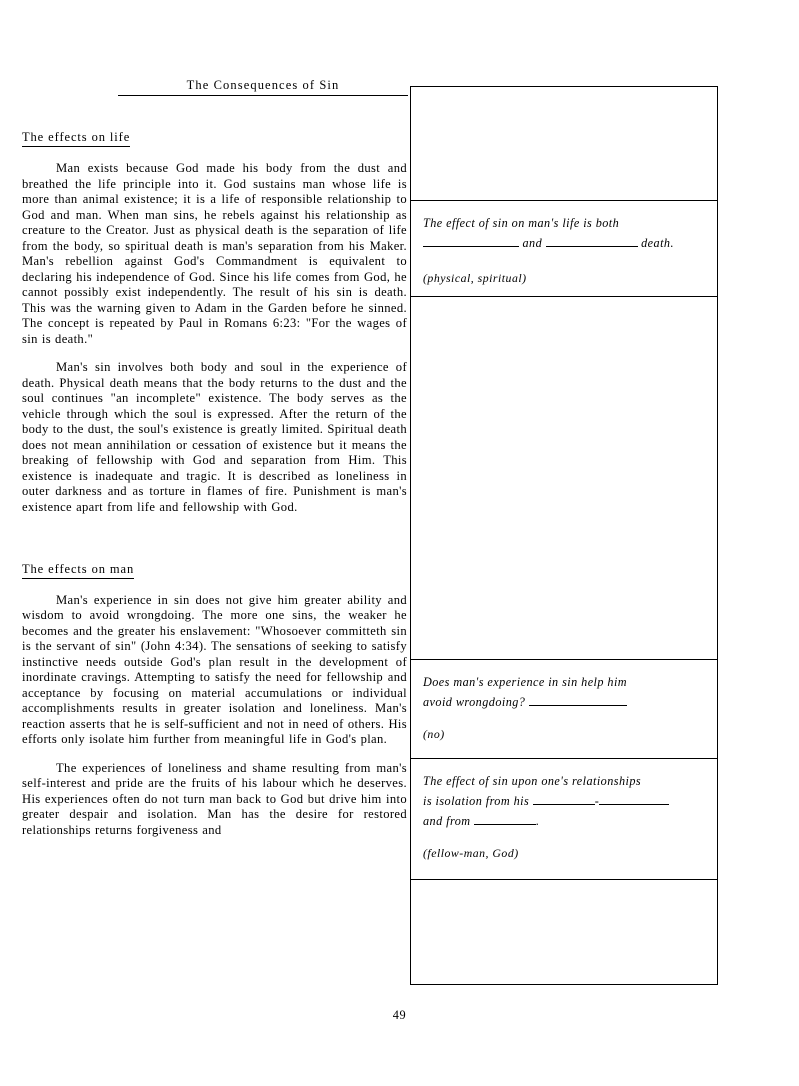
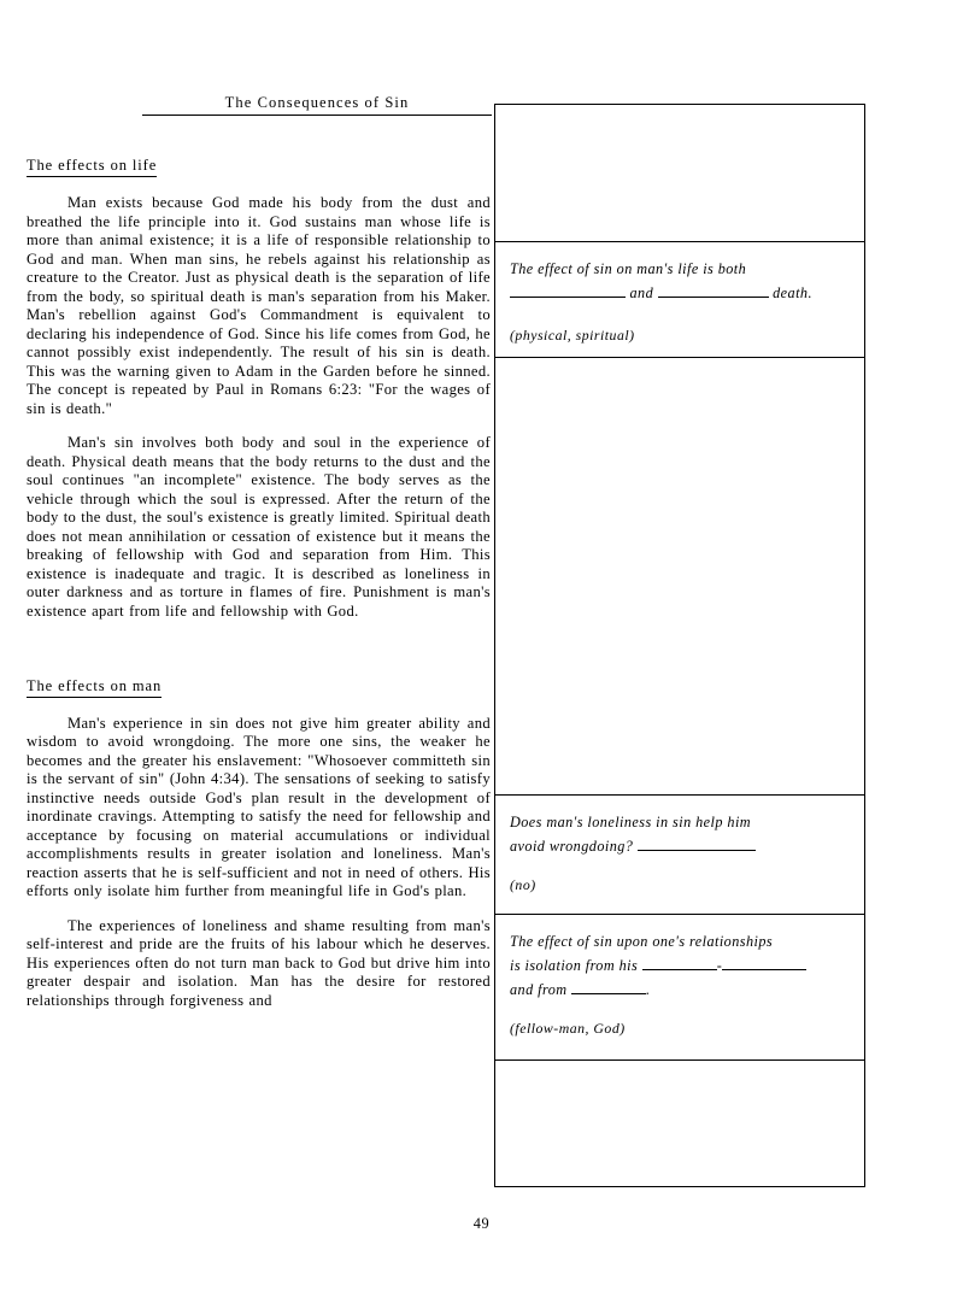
  The Consequences of Sin
  The effects on life
  Man exists because God made his body from the dust and breathed the life principle into it. God sustains man whose life is more than animal existence; it is a life of responsible relationship to God and man. When man sins, he rebels against his relationship as creature to the Creator. Just as physical death is the separation of life from the body, so spiritual death is man's separation from his Maker. Man's rebellion against God's Commandment is equivalent to declaring his independence of God. Since his life comes from God, he cannot possibly exist independently. The result of his sin is death. This was the warning given to Adam in the Garden before he sinned. The concept is repeated by Paul in Romans 6:23: "For the wages of sin is death."
  Man's sin involves both body and soul in the experience of death. Physical death means that the body returns to the dust and the soul continues "an incomplete" existence. The body serves as the vehicle through which the soul is expressed. After the return of the body to the dust, the soul's existence is greatly limited. Spiritual death does not mean annihilation or cessation of existence but it means the breaking of fellowship with God and separation from Him. This existence is inadequate and tragic. It is described as loneliness in outer darkness and as torture in flames of fire. Punishment is man's existence apart from life and fellowship with God.
  The effects on man
  Man's experience in sin does not give him greater ability and wisdom to avoid wrongdoing. The more one sins, the weaker he becomes and the greater his enslavement: "Whosoever committeth sin is the servant of sin" (John 4:34). The sensations of seeking to satisfy instinctive needs outside God's plan result in the development of inordinate cravings. Attempting to satisfy the need for fellowship and acceptance by focusing on material accumulations or individual accomplishments results in greater isolation and loneliness. Man's reaction asserts that he is self-sufficient and not in need of others. His efforts only isolate him further from meaningful life in God's plan.
- The experiences of loneliness and shame resulting from man's self-interest and pride are the fruits of his labour which he deserves. His experiences often do not turn man back to God but drive him into greater despair and isolation. Man has the desire for restored relationships returns forgiveness and
+ The experiences of loneliness and shame resulting from man's self-interest and pride are the fruits of his labour which he deserves. His experiences often do not turn man back to God but drive him into greater despair and isolation. Man has the desire for restored relationships through forgiveness and
  The effect of sin on man's life is both
  and death.
  (physical, spiritual)
- Does man's experience in sin help him
+ Does man's loneliness in sin help him
  avoid wrongdoing?
  (no)
  The effect of sin upon one's relationships
  is isolation from his -
  and from .
  (fellow-man, God)
  49
